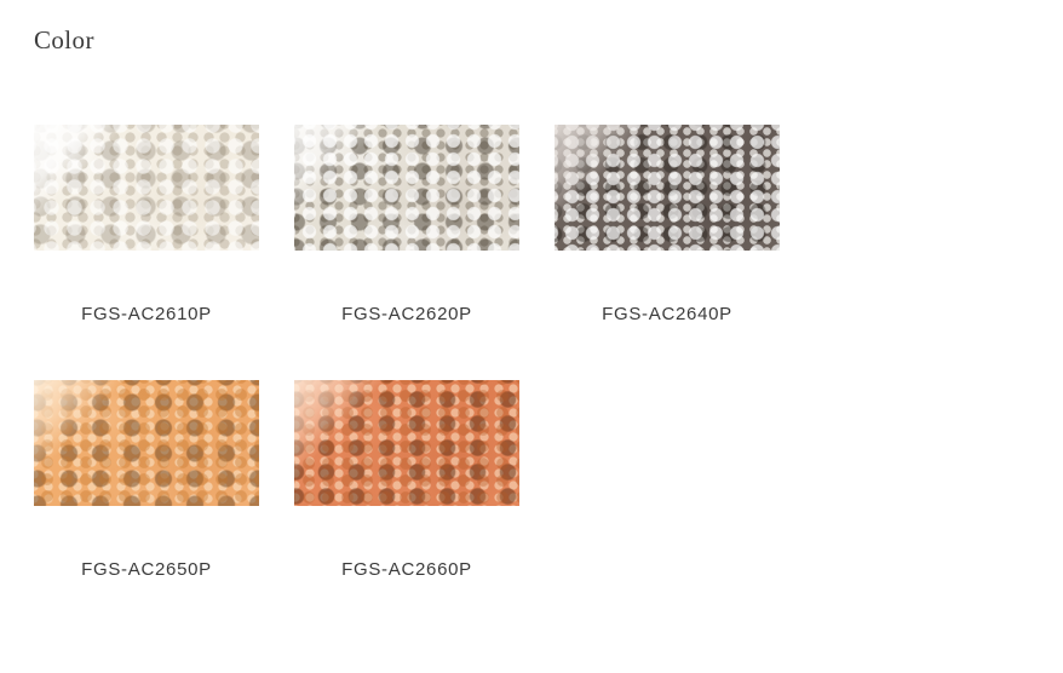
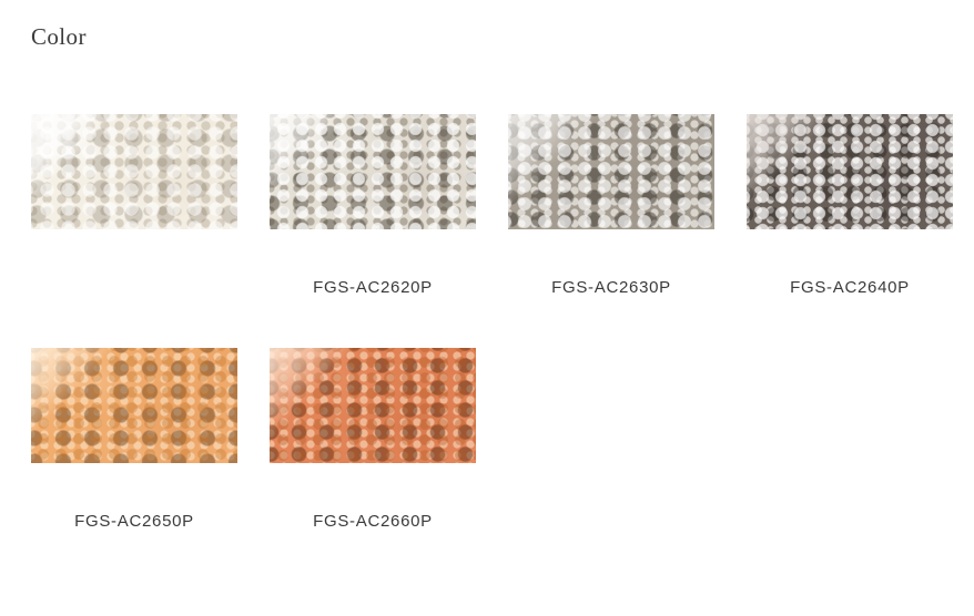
  Color
- FGS-AC2610P
  FGS-AC2620P
+ FGS-AC2630P
  FGS-AC2640P
  FGS-AC2650P
  FGS-AC2660P
